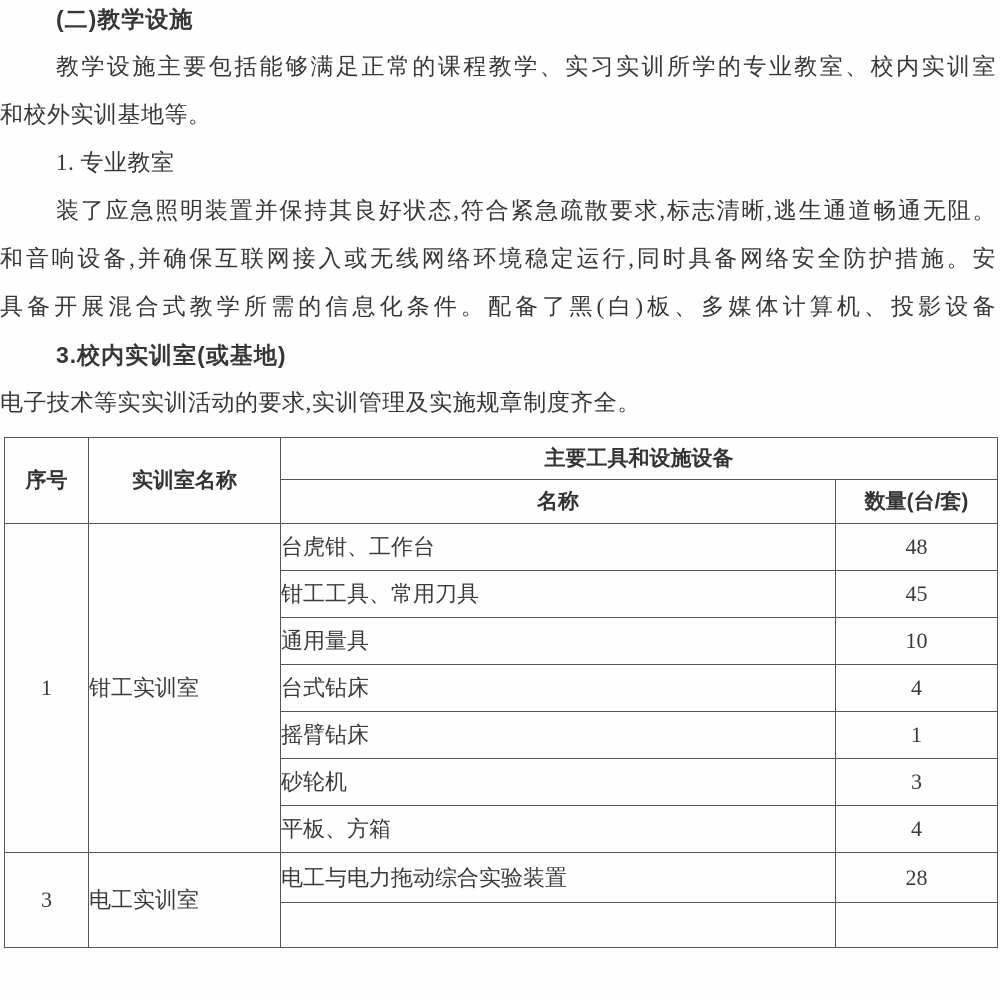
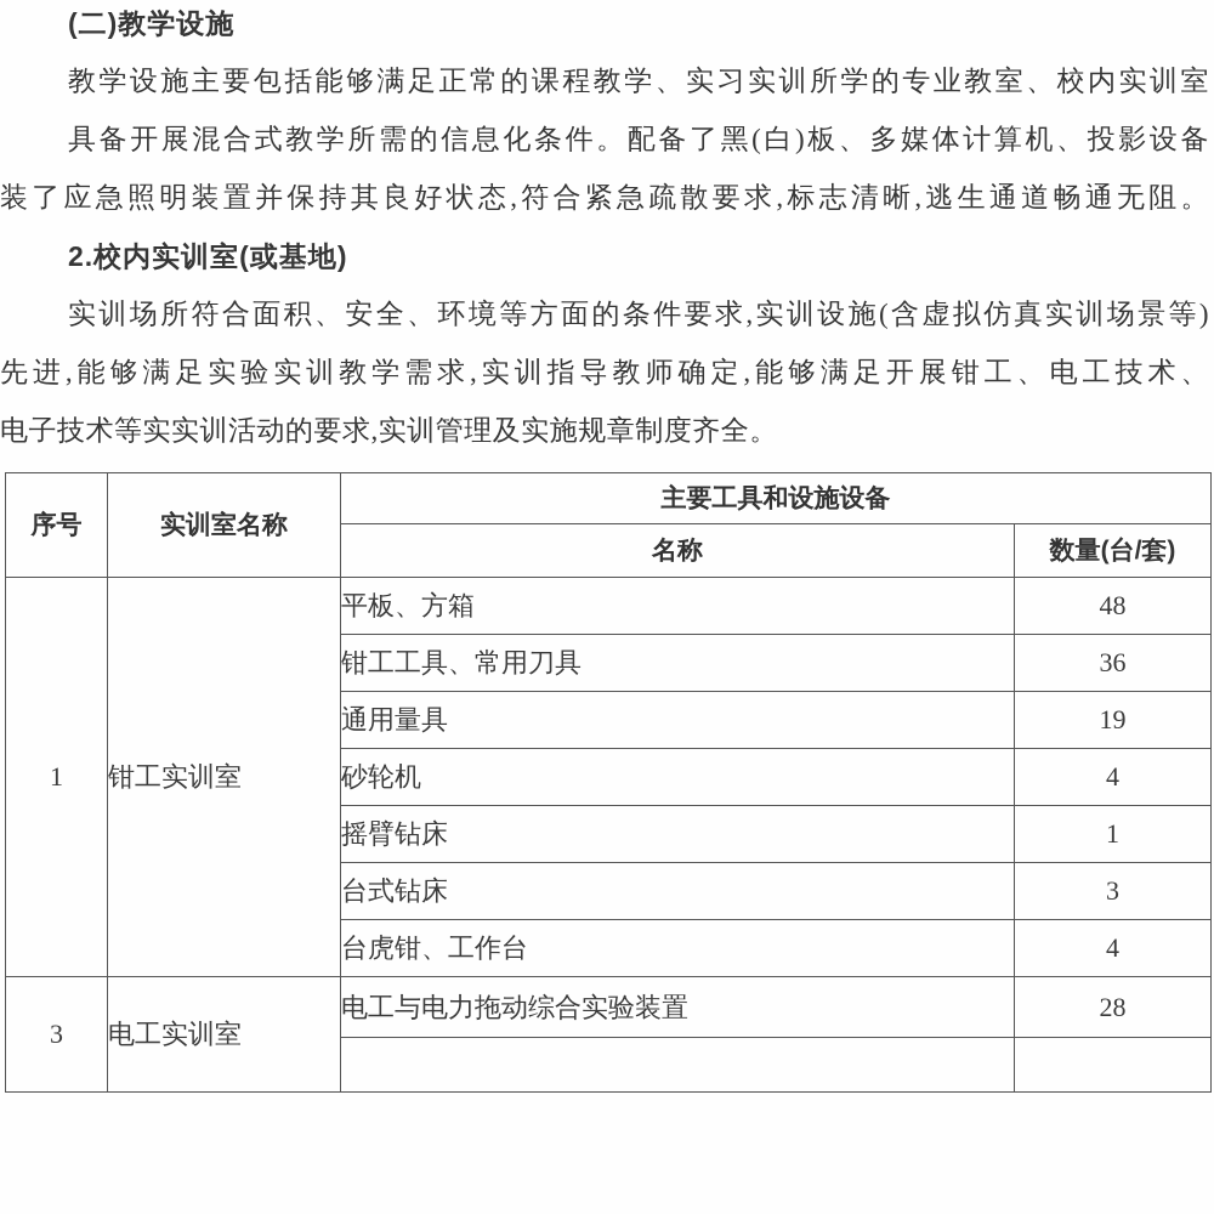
  (二)教学设施
  教学设施主要包括能够满足正常的课程教学、实习实训所学的专业教室、校内实训室
- 和校外实训基地等。
- 1. 专业教室
- 装了应急照明装置并保持其良好状态,符合紧急疏散要求,标志清晰,逃生通道畅通无阻。
+ 具备开展混合式教学所需的信息化条件。配备了黑(白)板、多媒体计算机、投影设备
- 和音响设备,并确保互联网接入或无线网络环境稳定运行,同时具备网络安全防护措施。安
- 具备开展混合式教学所需的信息化条件。配备了黑(白)板、多媒体计算机、投影设备
+ 装了应急照明装置并保持其良好状态,符合紧急疏散要求,标志清晰,逃生通道畅通无阻。
- 3.校内实训室(或基地)
+ 2.校内实训室(或基地)
+ 实训场所符合面积、安全、环境等方面的条件要求,实训设施(含虚拟仿真实训场景等)
+ 先进,能够满足实验实训教学需求,实训指导教师确定,能够满足开展钳工、电工技术、
  电子技术等实实训活动的要求,实训管理及实施规章制度齐全。
  序号	实训室名称	主要工具和设施设备
  名称	数量(台/套)
- 1	钳工实训室	台虎钳、工作台	48
+ 1	钳工实训室	平板、方箱	48
- 钳工工具、常用刀具	45
+ 钳工工具、常用刀具	36
- 通用量具	10
+ 通用量具	19
- 台式钻床	4
+ 砂轮机	4
  摇臂钻床	1
- 砂轮机	3
+ 台式钻床	3
- 平板、方箱	4
+ 台虎钳、工作台	4
  3	电工实训室	电工与电力拖动综合实验装置	28
